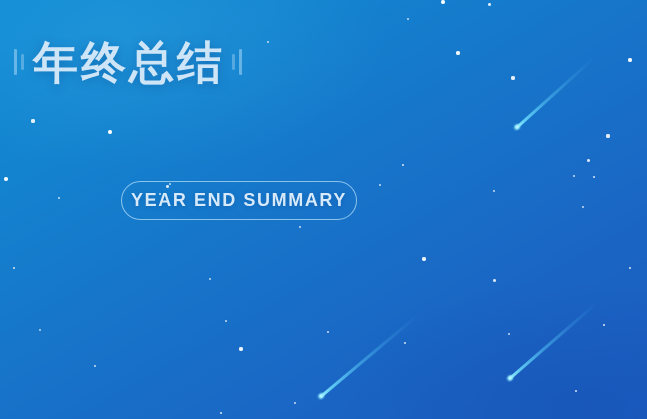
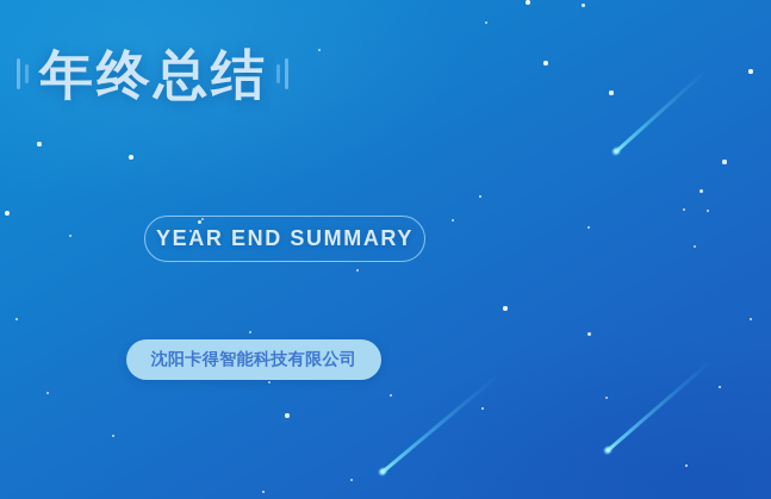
  年终总结
  YEAR END SUMMARY
+ 沈阳卡得智能科技有限公司
